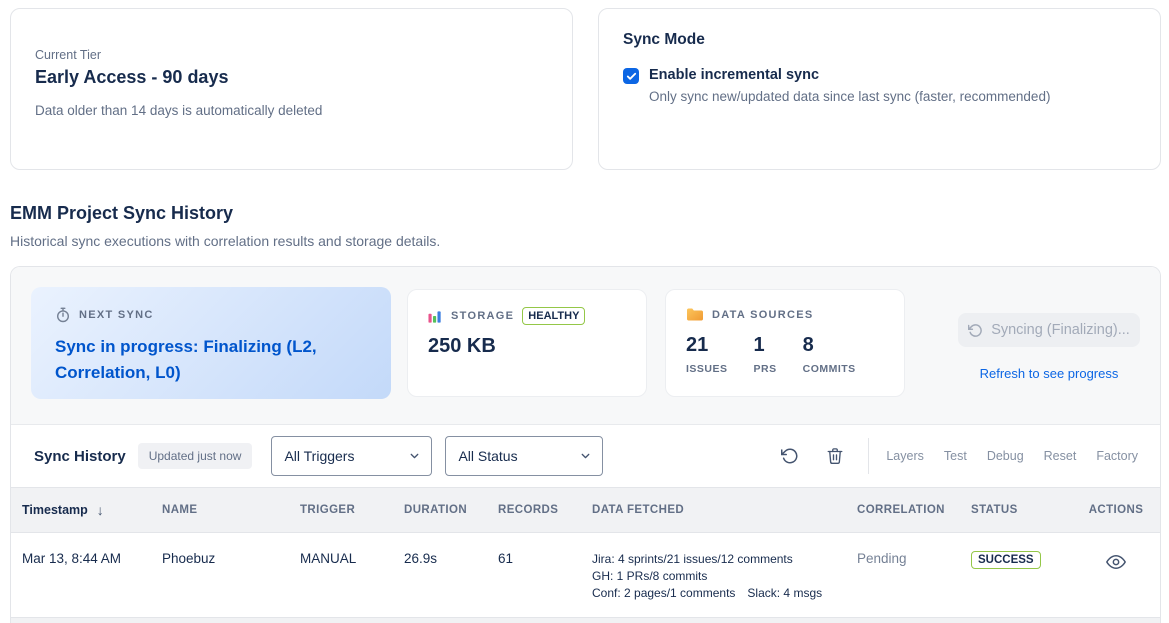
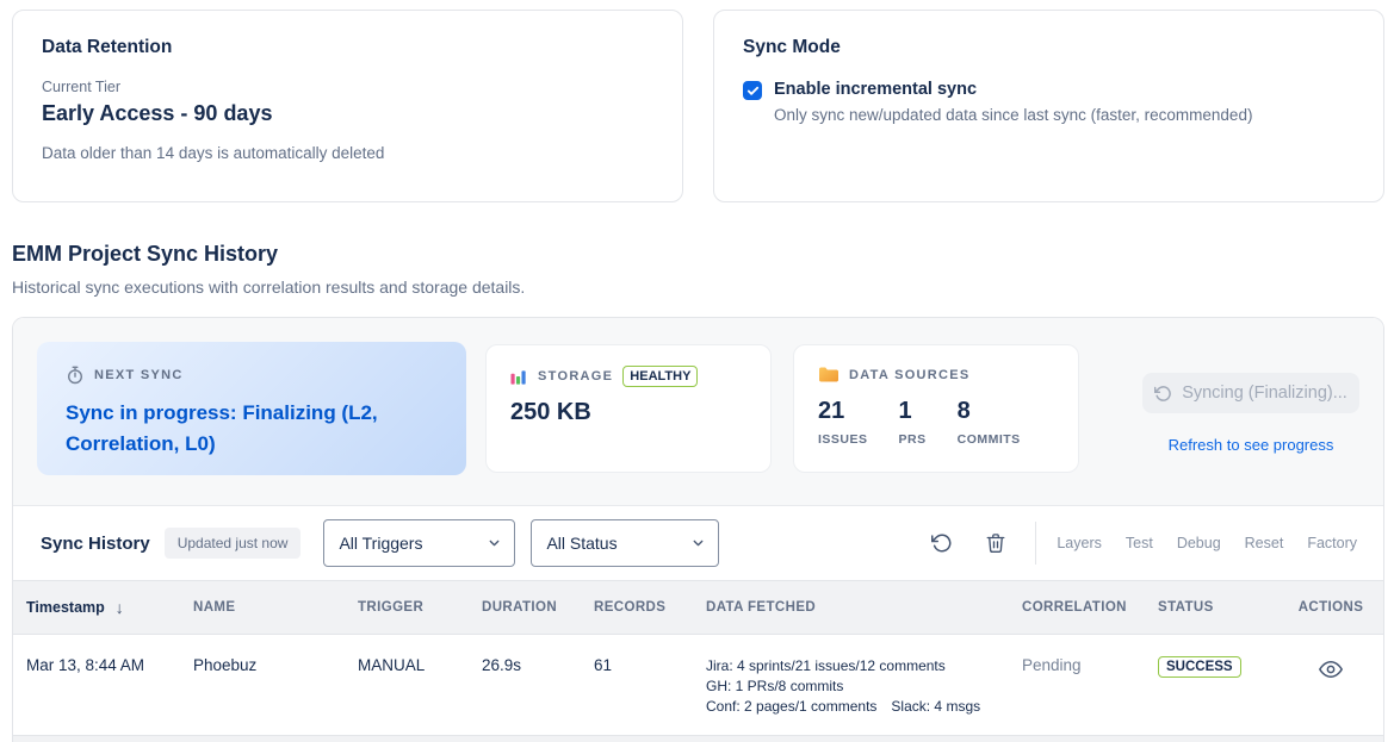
+ Data Retention
  Current Tier
  Early Access - 90 days
  Data older than 14 days is automatically deleted
  Sync Mode
  Enable incremental sync
  Only sync new/updated data since last sync (faster, recommended)
  EMM Project Sync History
  Historical sync executions with correlation results and storage details.
  NEXT SYNC
  Sync in progress: Finalizing (L2, Correlation, L0)
  STORAGE
  HEALTHY
  250 KB
  DATA SOURCES
  21
  ISSUES
  1
  PRS
  8
  COMMITS
  Syncing (Finalizing)...
  Refresh to see progress
  Sync History
  Updated just now
  All Triggers
  All Status
  Layers
  Test
  Debug
  Reset
  Factory
  Timestamp
  ↓
  NAME
  TRIGGER
  DURATION
  RECORDS
  DATA FETCHED
  CORRELATION
  STATUS
  ACTIONS
  Mar 13, 8:44 AM
  Phoebuz
  MANUAL
  26.9s
  61
  Jira: 4 sprints/21 issues/12 comments
  GH: 1 PRs/8 commits
  Conf: 2 pages/1 comments Slack: 4 msgs
  Pending
  SUCCESS
